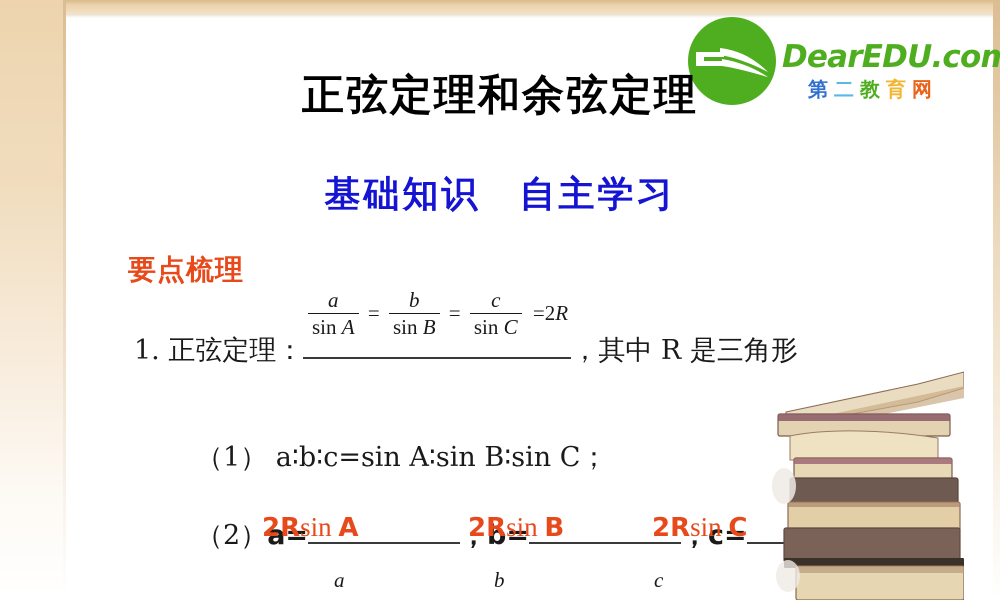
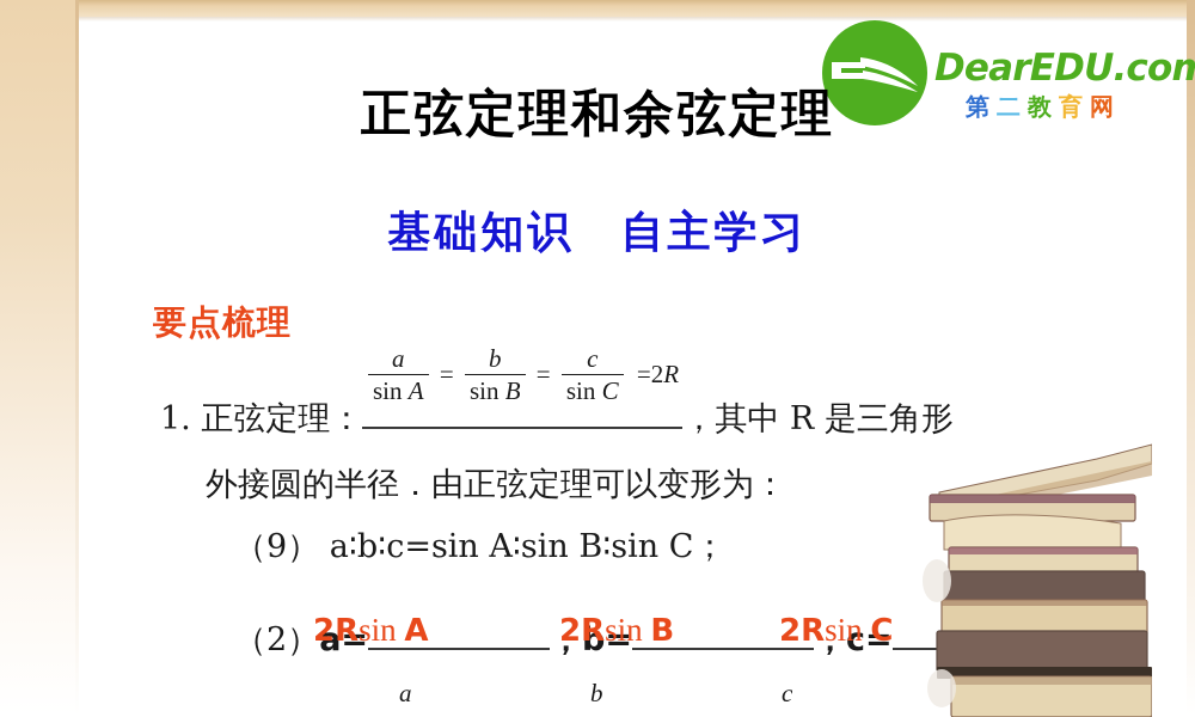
  DearEDU.com
  第二教育网
  正弦定理和余弦定理
  基础知识 自主学习
  要点梳理
  a
  sin A
  =
  b
  sin B
  =
  c
  sin C
  =2R
  1. 正弦定理： ，其中 R 是三角形
+ 外接圆的半径．由正弦定理可以变形为：
- （1） a∶b∶c=sin A∶sin B∶sin C；
+ （9） a∶b∶c=sin A∶sin B∶sin C；
  （2）a= ，b= ，c=
  2Rsin A
  2Rsin B
  2Rsin C
  a
  b
  c
